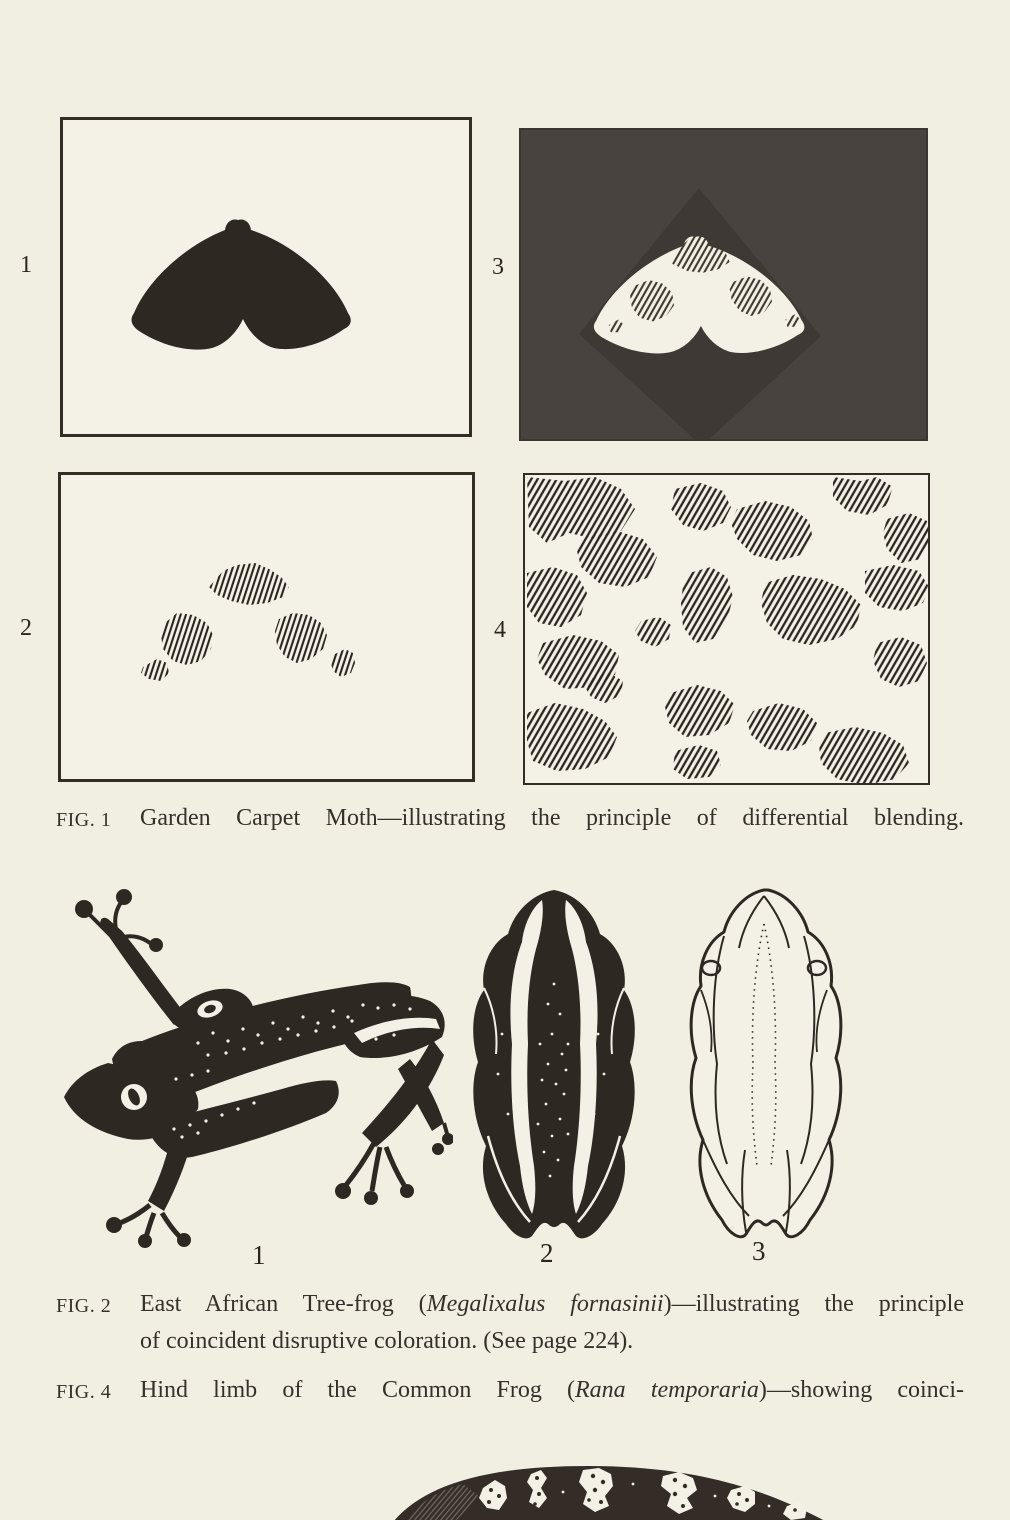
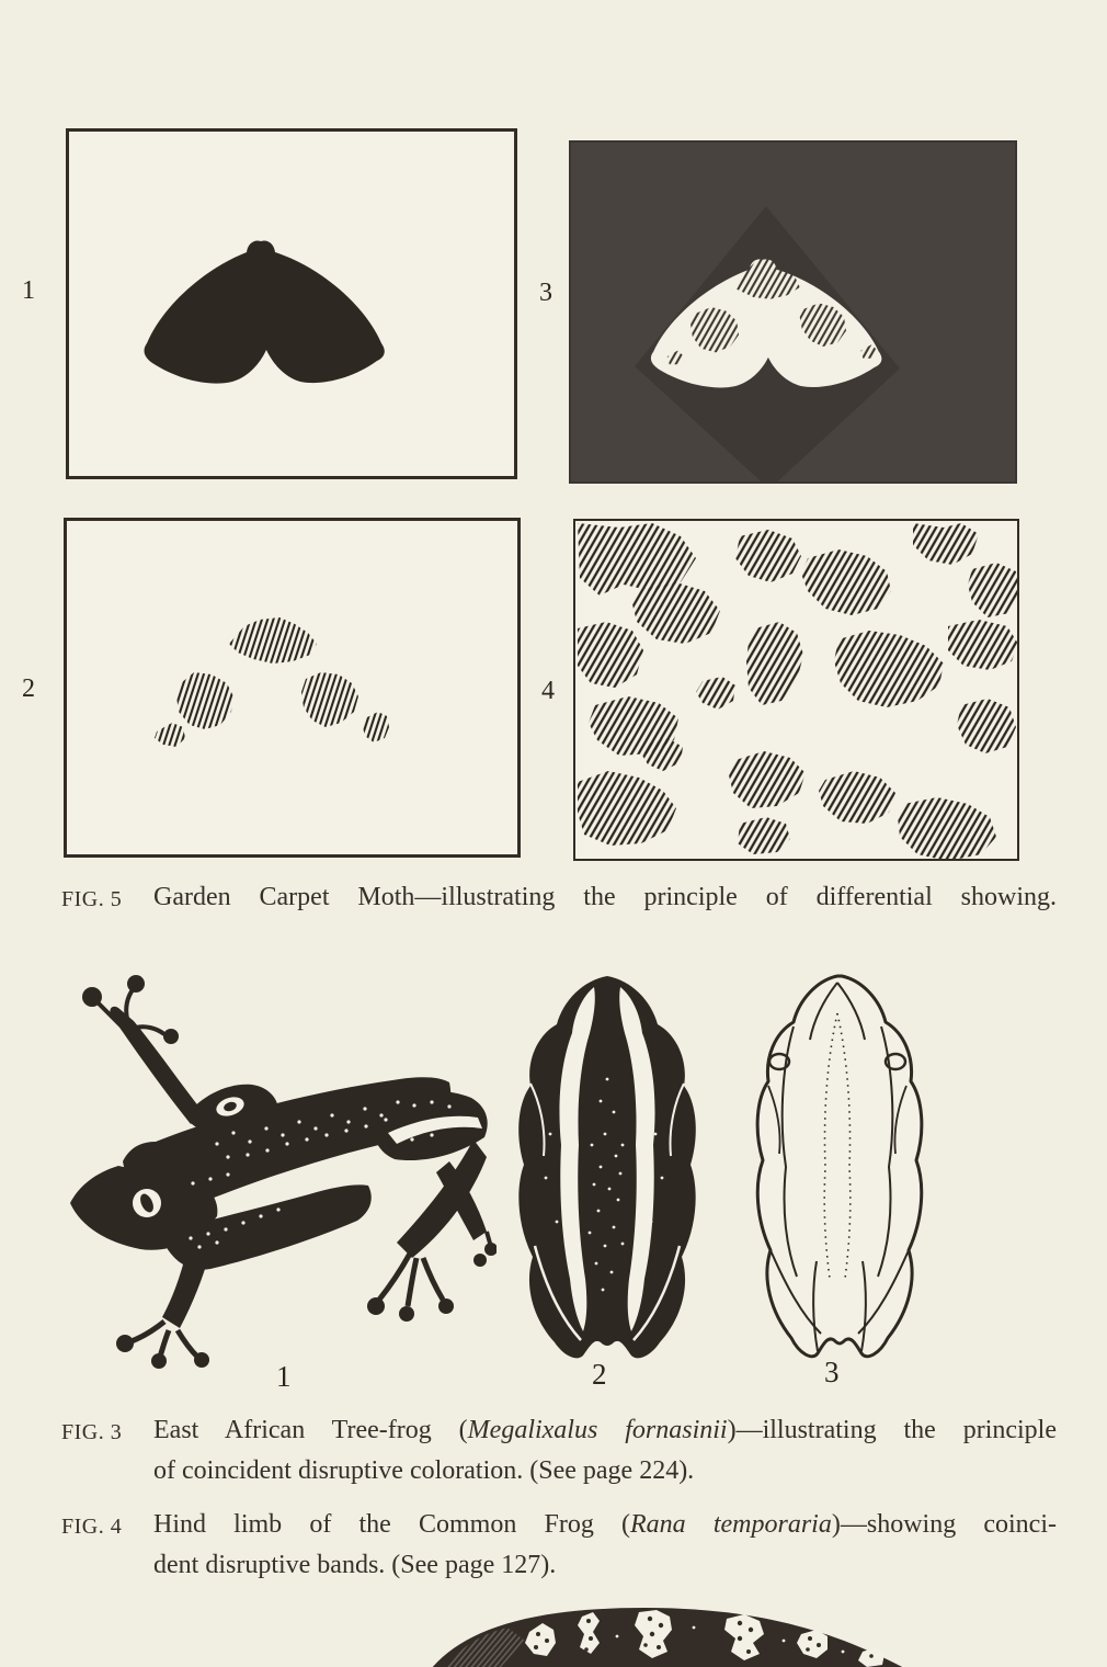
  1
  3
  2
  4
- FIG. 1
+ FIG. 5
- Garden Carpet Moth—illustrating the principle of differential blending.
+ Garden Carpet Moth—illustrating the principle of differential showing.
  1
  2
  3
- FIG. 2
+ FIG. 3
  East African Tree-frog (Megalixalus fornasinii)—illustrating the principle
  of coincident disruptive coloration. (See page 224).
  FIG. 4
  Hind limb of the Common Frog (Rana temporaria)—showing coinci-
+ dent disruptive bands. (See page 127).
